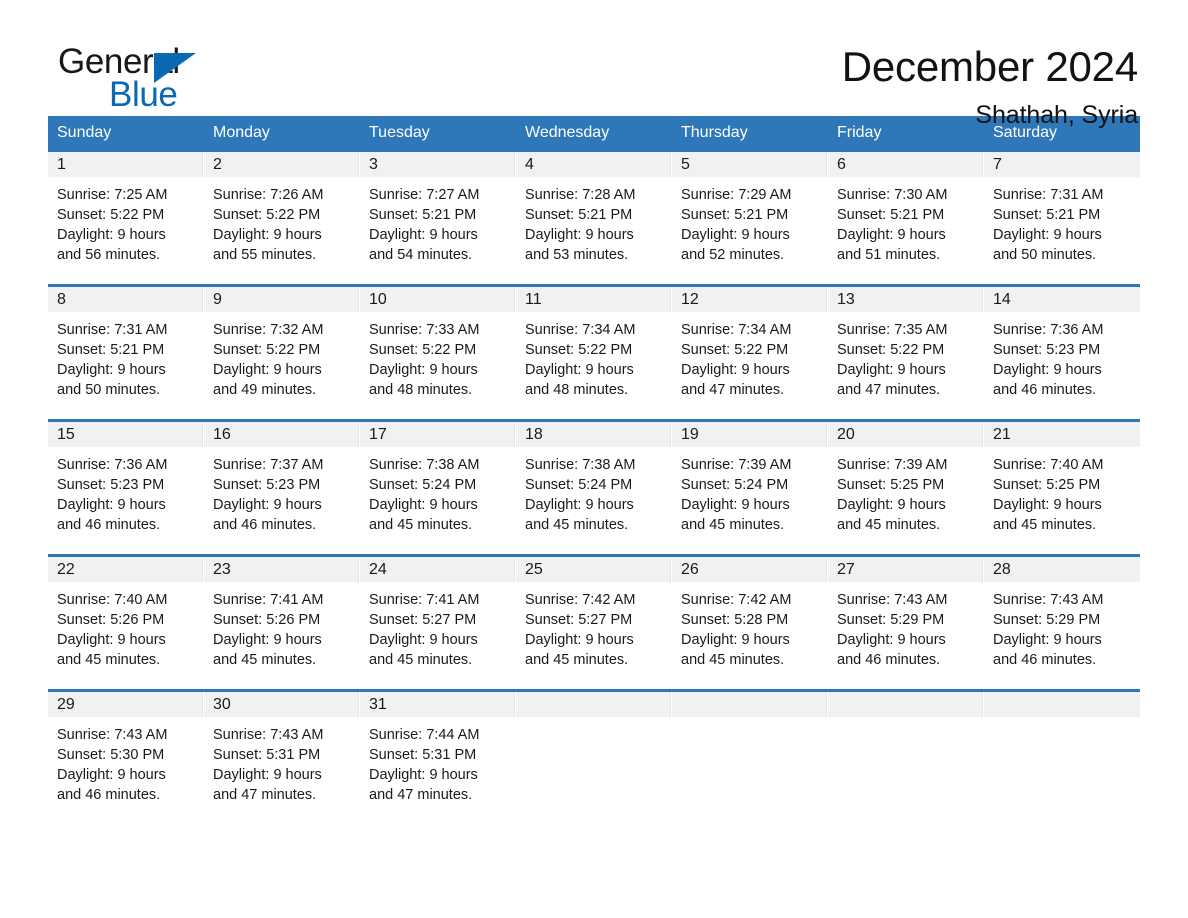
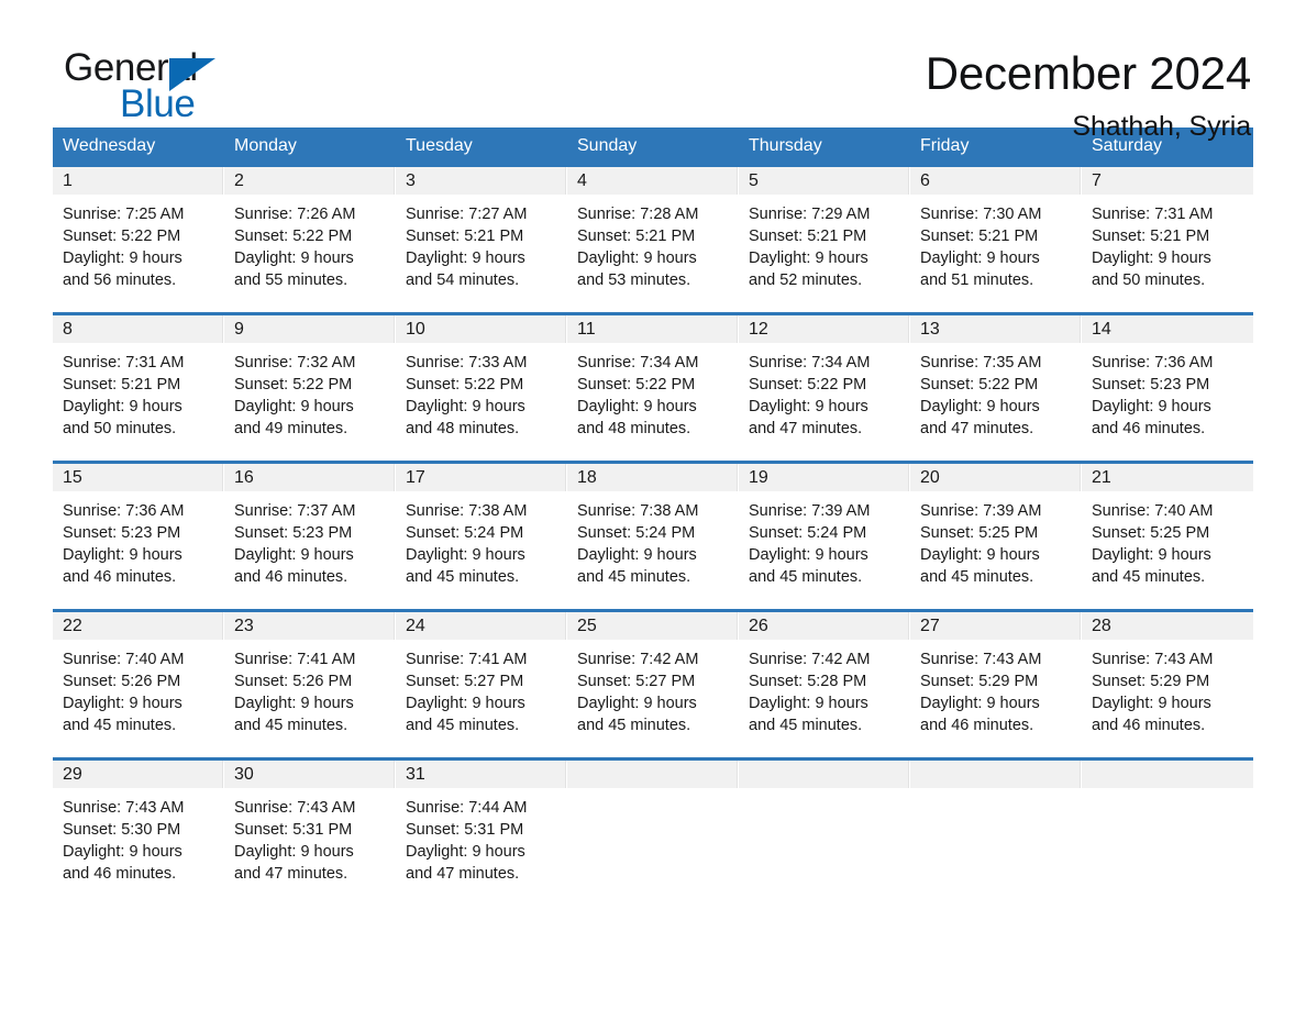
  Gener
  Blue
  December 2024
  Shathah, Syria
- Sunday
+ Wednesday
  Monday
  Tuesday
- Wednesday
+ Sunday
  Thursday
  Friday
  Saturday
  1
  Sunrise: 7:25 AM
  Sunset: 5:22 PM
  Daylight: 9 hours
  and 56 minutes.
  2
  Sunrise: 7:26 AM
  Sunset: 5:22 PM
  Daylight: 9 hours
  and 55 minutes.
  3
  Sunrise: 7:27 AM
  Sunset: 5:21 PM
  Daylight: 9 hours
  and 54 minutes.
  4
  Sunrise: 7:28 AM
  Sunset: 5:21 PM
  Daylight: 9 hours
  and 53 minutes.
  5
  Sunrise: 7:29 AM
  Sunset: 5:21 PM
  Daylight: 9 hours
  and 52 minutes.
  6
  Sunrise: 7:30 AM
  Sunset: 5:21 PM
  Daylight: 9 hours
  and 51 minutes.
  7
  Sunrise: 7:31 AM
  Sunset: 5:21 PM
  Daylight: 9 hours
  and 50 minutes.
  8
  Sunrise: 7:31 AM
  Sunset: 5:21 PM
  Daylight: 9 hours
  and 50 minutes.
  9
  Sunrise: 7:32 AM
  Sunset: 5:22 PM
  Daylight: 9 hours
  and 49 minutes.
  10
  Sunrise: 7:33 AM
  Sunset: 5:22 PM
  Daylight: 9 hours
  and 48 minutes.
  11
  Sunrise: 7:34 AM
  Sunset: 5:22 PM
  Daylight: 9 hours
  and 48 minutes.
  12
  Sunrise: 7:34 AM
  Sunset: 5:22 PM
  Daylight: 9 hours
  and 47 minutes.
  13
  Sunrise: 7:35 AM
  Sunset: 5:22 PM
  Daylight: 9 hours
  and 47 minutes.
  14
  Sunrise: 7:36 AM
  Sunset: 5:23 PM
  Daylight: 9 hours
  and 46 minutes.
  15
  Sunrise: 7:36 AM
  Sunset: 5:23 PM
  Daylight: 9 hours
  and 46 minutes.
  16
  Sunrise: 7:37 AM
  Sunset: 5:23 PM
  Daylight: 9 hours
  and 46 minutes.
  17
  Sunrise: 7:38 AM
  Sunset: 5:24 PM
  Daylight: 9 hours
  and 45 minutes.
  18
  Sunrise: 7:38 AM
  Sunset: 5:24 PM
  Daylight: 9 hours
  and 45 minutes.
  19
  Sunrise: 7:39 AM
  Sunset: 5:24 PM
  Daylight: 9 hours
  and 45 minutes.
  20
  Sunrise: 7:39 AM
  Sunset: 5:25 PM
  Daylight: 9 hours
  and 45 minutes.
  21
  Sunrise: 7:40 AM
  Sunset: 5:25 PM
  Daylight: 9 hours
  and 45 minutes.
  22
  Sunrise: 7:40 AM
  Sunset: 5:26 PM
  Daylight: 9 hours
  and 45 minutes.
  23
  Sunrise: 7:41 AM
  Sunset: 5:26 PM
  Daylight: 9 hours
  and 45 minutes.
  24
  Sunrise: 7:41 AM
  Sunset: 5:27 PM
  Daylight: 9 hours
  and 45 minutes.
  25
  Sunrise: 7:42 AM
  Sunset: 5:27 PM
  Daylight: 9 hours
  and 45 minutes.
  26
  Sunrise: 7:42 AM
  Sunset: 5:28 PM
  Daylight: 9 hours
  and 45 minutes.
  27
  Sunrise: 7:43 AM
  Sunset: 5:29 PM
  Daylight: 9 hours
  and 46 minutes.
  28
  Sunrise: 7:43 AM
  Sunset: 5:29 PM
  Daylight: 9 hours
  and 46 minutes.
  29
  Sunrise: 7:43 AM
  Sunset: 5:30 PM
  Daylight: 9 hours
  and 46 minutes.
  30
  Sunrise: 7:43 AM
  Sunset: 5:31 PM
  Daylight: 9 hours
  and 47 minutes.
  31
  Sunrise: 7:44 AM
  Sunset: 5:31 PM
  Daylight: 9 hours
  and 47 minutes.
